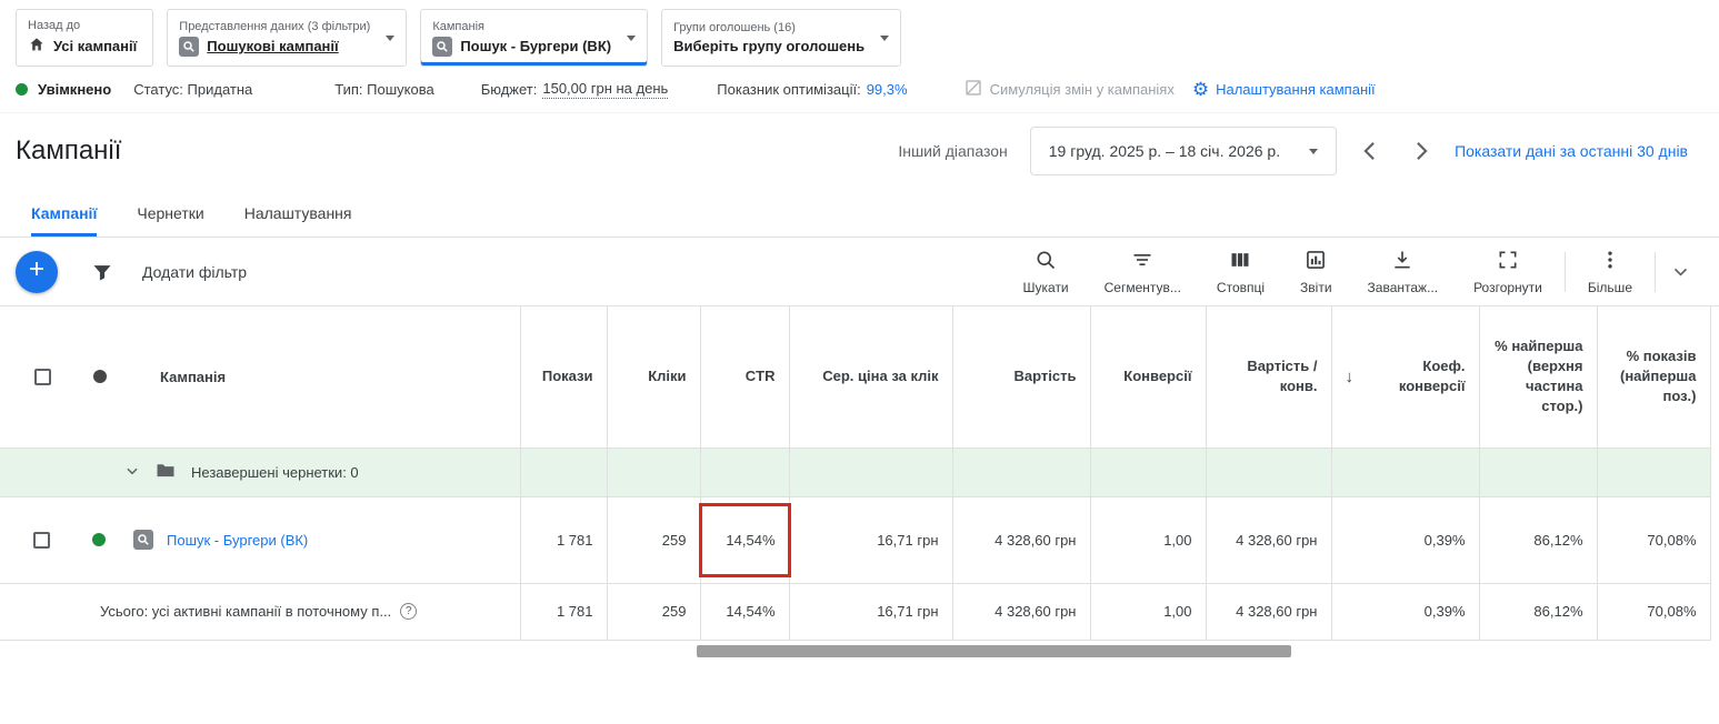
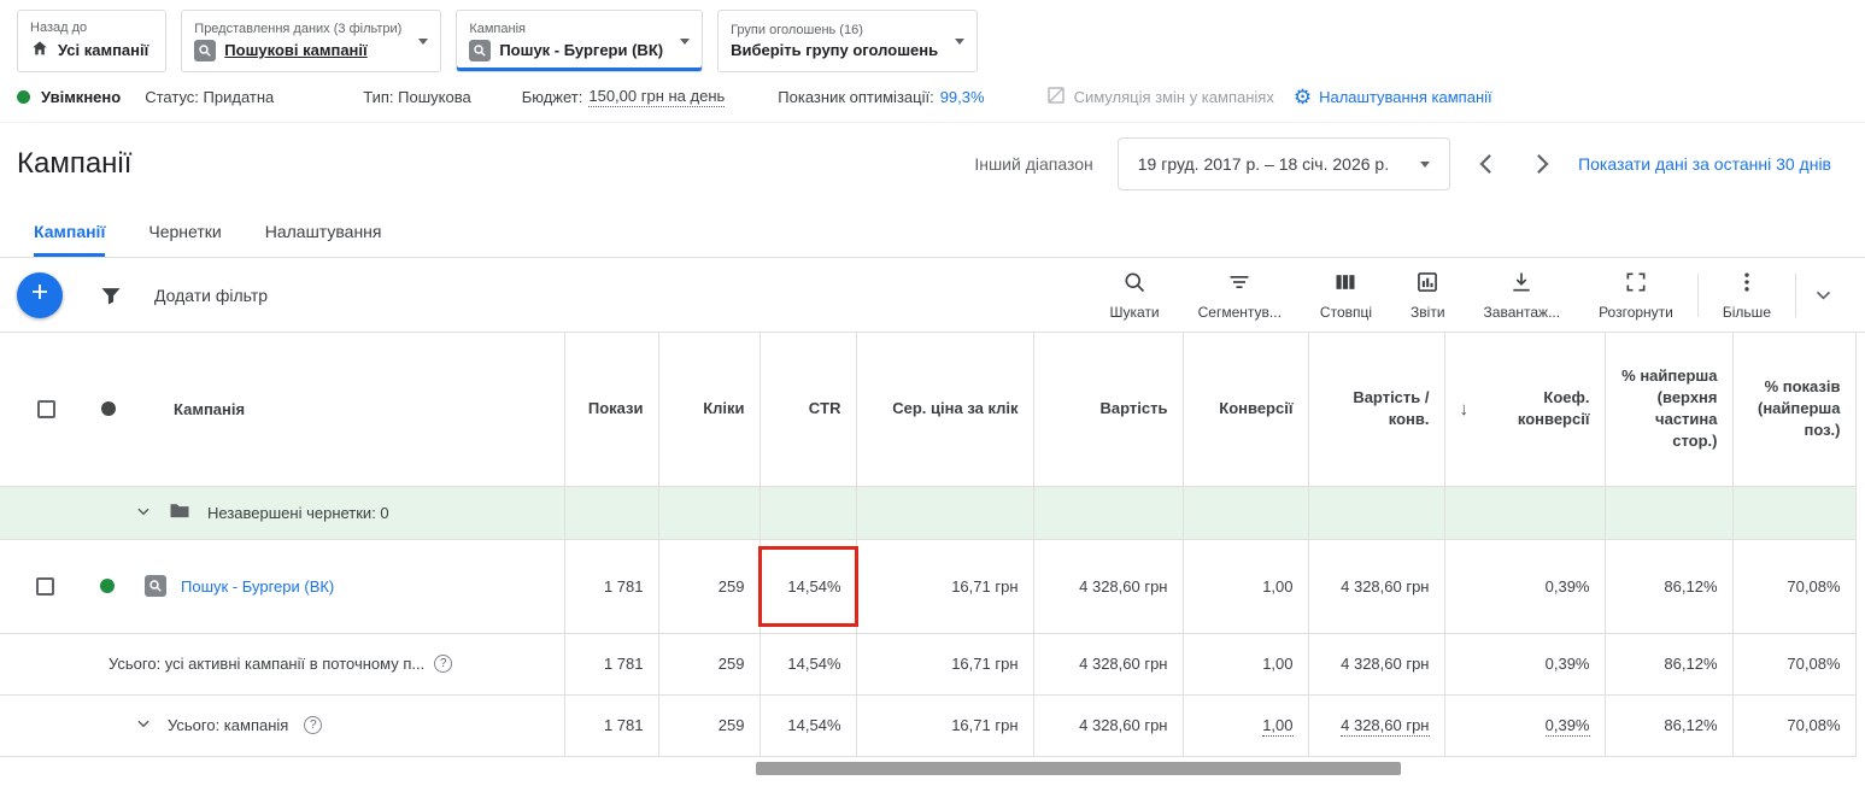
  Назад до
  Усі кампанії
  Представлення даних (3 фільтри)
  Пошукові кампанії
  Кампанія
  Пошук - Бургери (ВК)
  Групи оголошень (16)
  Виберіть групу оголошень
  Увімкнено
  Статус: Придатна
  Тип: Пошукова
  Бюджет:
  150,00 грн на день
  Показник оптимізації:
  99,3%
  Симуляція змін у кампаніях
  ⚙
  Налаштування кампанії
  Кампанії
  Інший діапазон
- 19 груд. 2025 р. – 18 січ. 2026 р.
+ 19 груд. 2017 р. – 18 січ. 2026 р.
  Показати дані за останні 30 днів
  Кампанії
  Чернетки
  Налаштування
  Додати фільтр
  Шукати
  Сегментув...
  Стовпці
  Звіти
  Завантаж...
  Розгорнути
  Більше
  Кампанія	Покази	Кліки	CTR	Сер. ціна за клік	Вартість	Конверсії	Вартість / конв.	↓ Коеф. конверсії	% найперша (верхня частина стор.)	% показів (найперша поз.)
  Незавершені чернетки: 0
  Пошук - Бургери (ВК)	1 781	259	14,54%	16,71 грн	4 328,60 грн	1,00	4 328,60 грн	0,39%	86,12%	70,08%
  Усього: усі активні кампанії в поточному п... ?	1 781	259	14,54%	16,71 грн	4 328,60 грн	1,00	4 328,60 грн	0,39%	86,12%	70,08%
+ Усього: кампанія ?	1 781	259	14,54%	16,71 грн	4 328,60 грн	1,00	4 328,60 грн	0,39%	86,12%	70,08%
